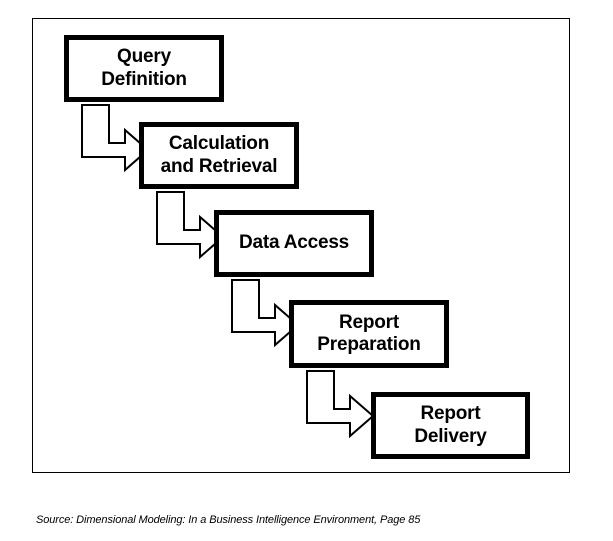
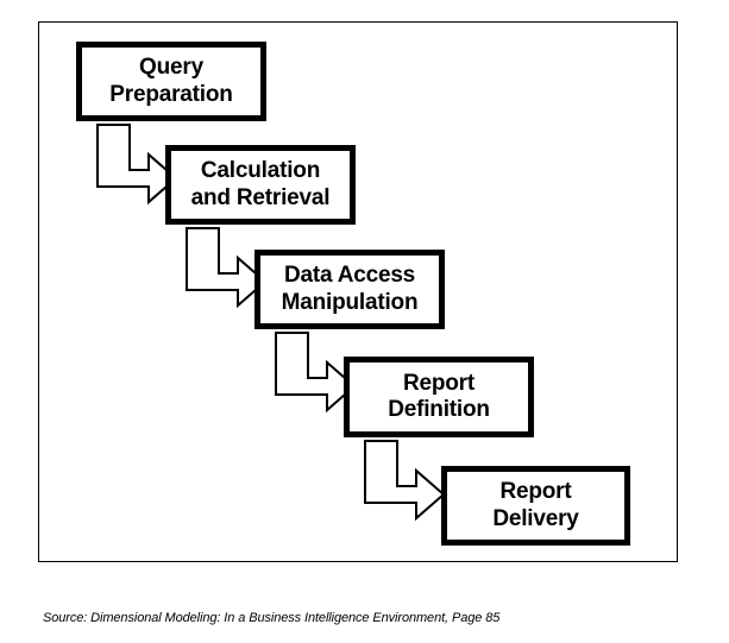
  Query
- Definition
+ Preparation
  Calculation
  and Retrieval
  Data Access
+ Manipulation
  Report
- Preparation
+ Definition
  Report
  Delivery
  Source: Dimensional Modeling: In a Business Intelligence Environment, Page 85
